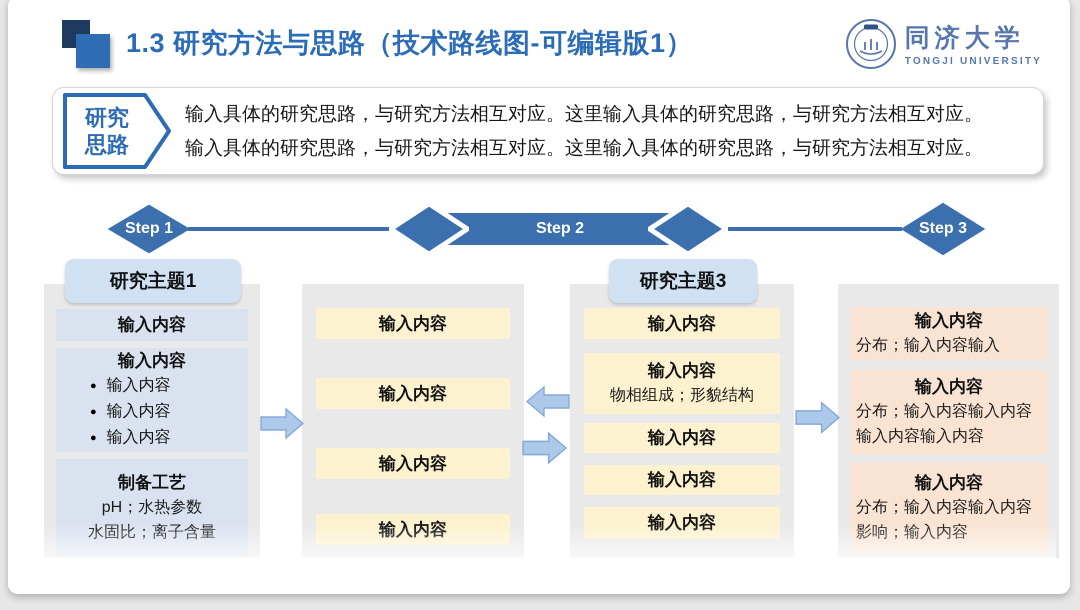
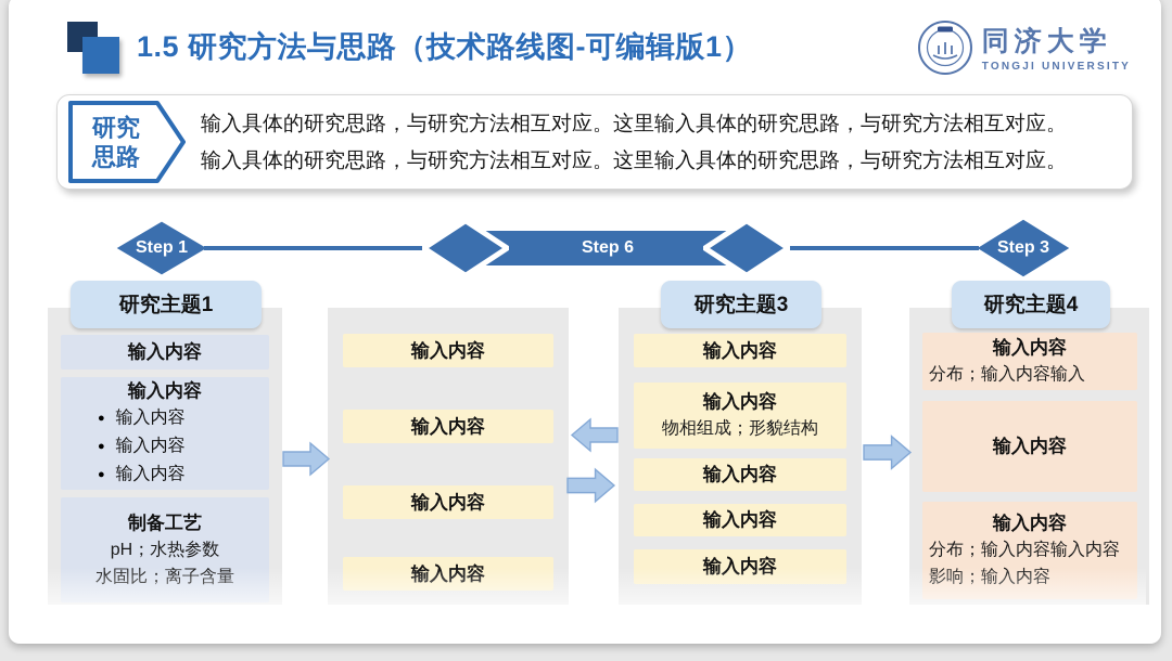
- 1.3 研究方法与思路（技术路线图-可编辑版1）
+ 1.5 研究方法与思路（技术路线图-可编辑版1）
  同济大学
  TONGJI UNIVERSITY
  研究
  思路
  输入具体的研究思路，与研究方法相互对应。这里输入具体的研究思路，与研究方法相互对应。
  输入具体的研究思路，与研究方法相互对应。这里输入具体的研究思路，与研究方法相互对应。
- Step 2
+ Step 6
  Step 1
  Step 3
  研究主题1
  研究主题3
+ 研究主题4
  输入内容
  输入内容
  ●
  输入内容
  ●
  输入内容
  ●
  输入内容
  制备工艺
  pH；水热参数
  输入内容
  输入内容
  输入内容
  输入内容
  输入内容
  物相组成；形貌结构
  输入内容
  输入内容
  输入内容
  输入内容
  分布；输入内容输入
  输入内容
- 分布；输入内容输入内容输入内容输入内容
  输入内容
